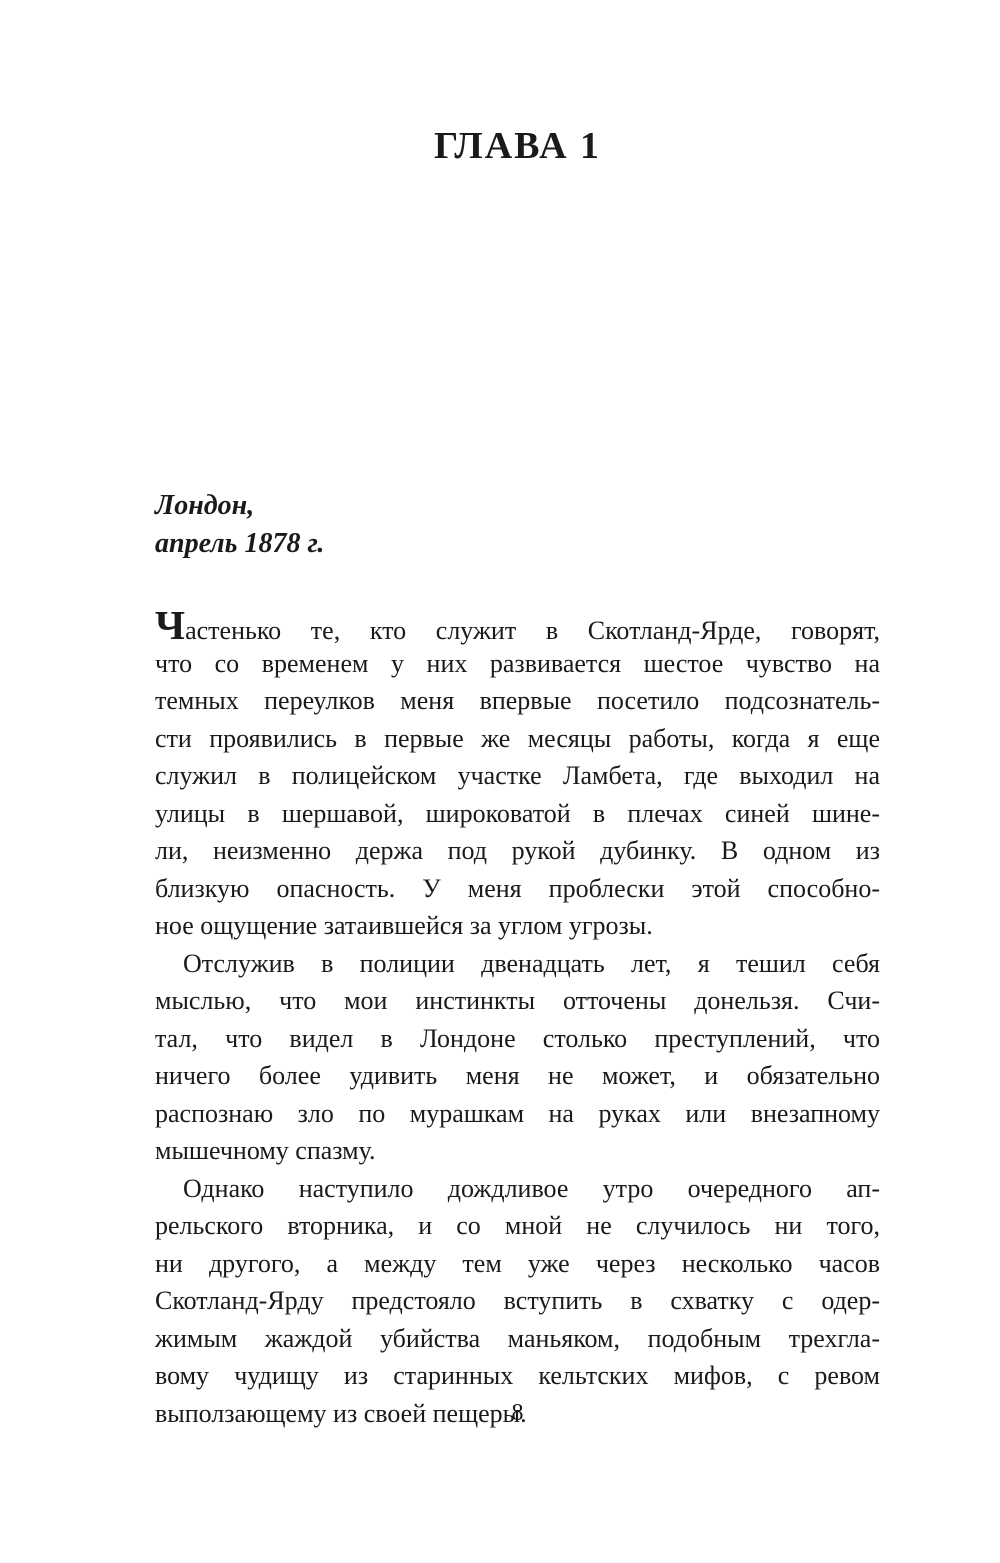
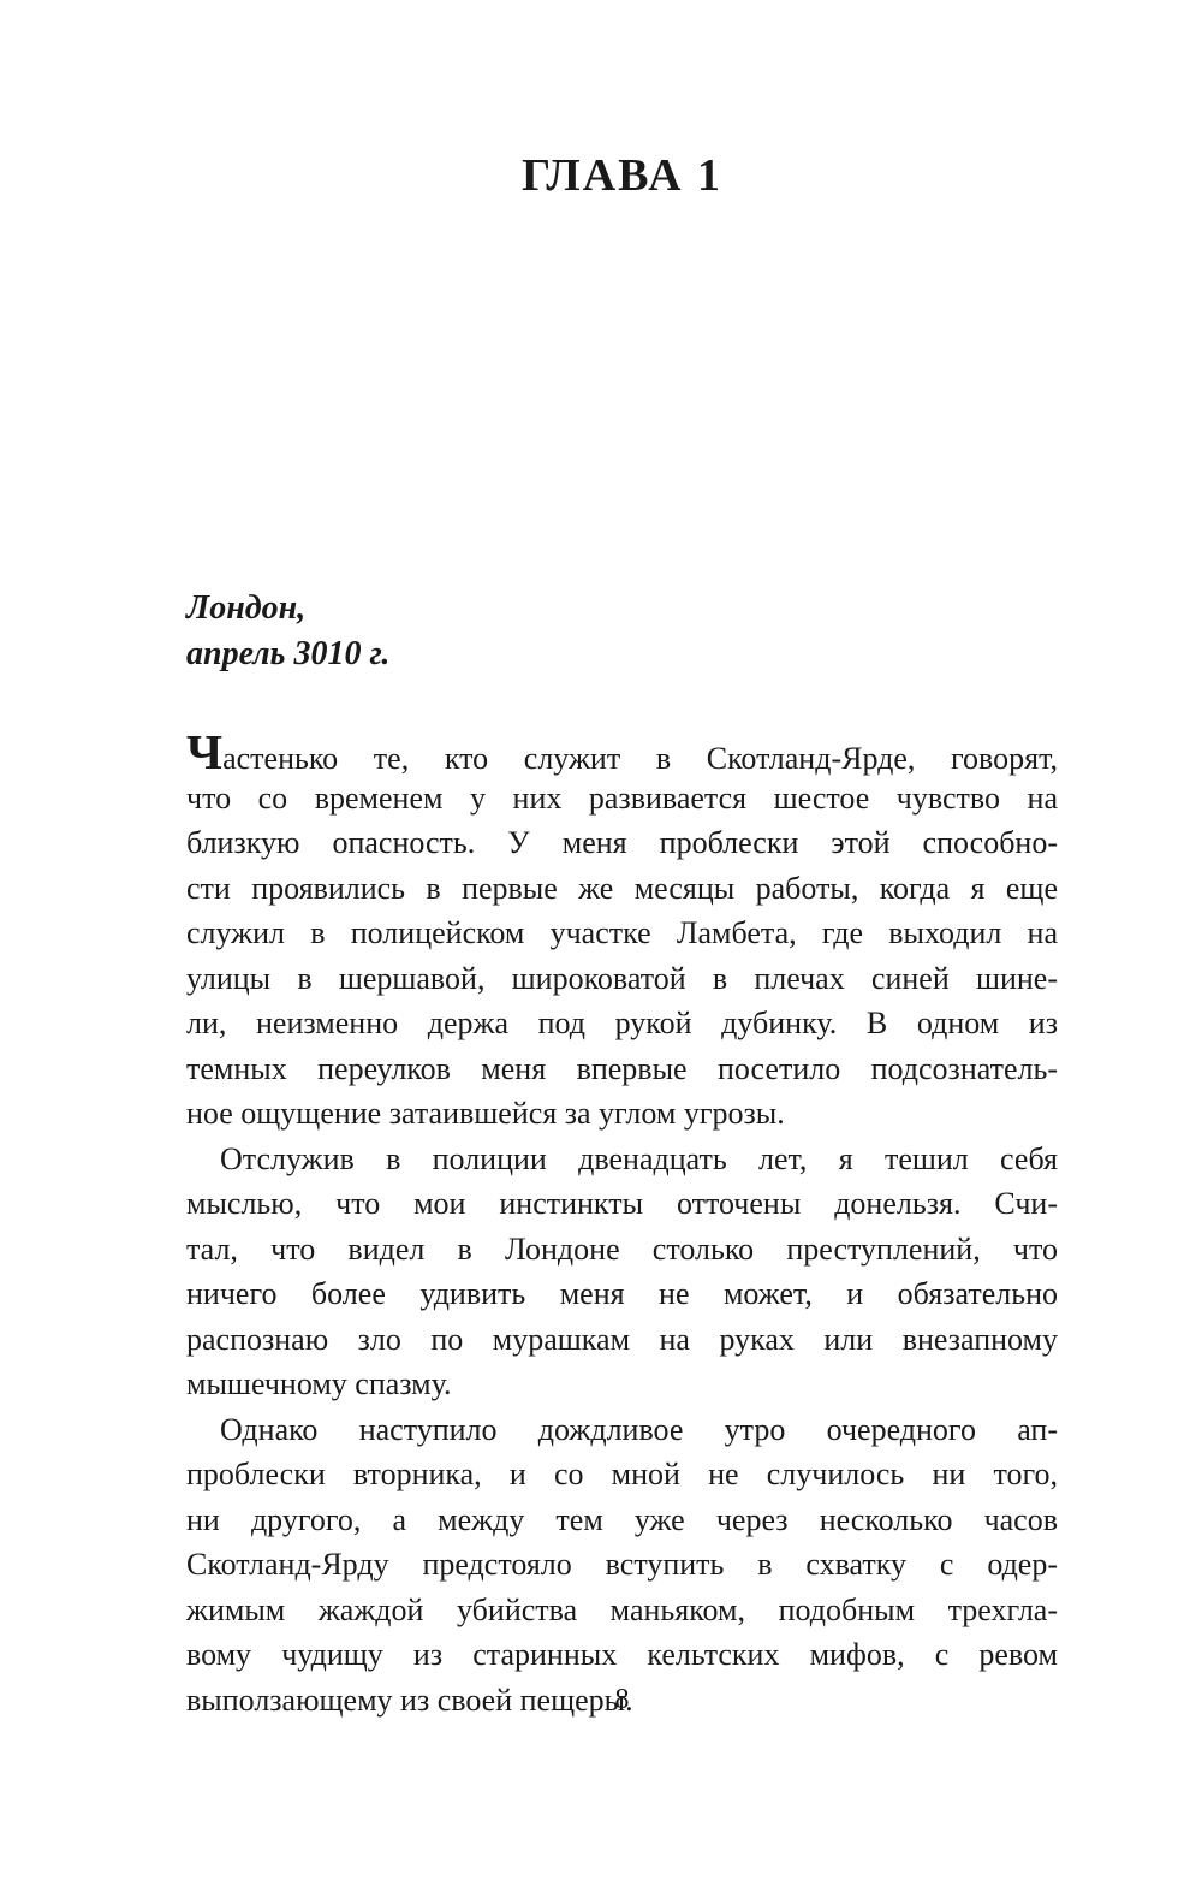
  ГЛАВА 1
  Лондон,
- апрель 1878 г.
+ апрель 3010 г.
  Частенько те, кто служит в Скотланд-Ярде, говорят,
  что со временем у них развивается шестое чувство на
- темных переулков меня впервые посетило подсознатель-
+ близкую опасность. У меня проблески этой способно-
  сти проявились в первые же месяцы работы, когда я еще
  служил в полицейском участке Ламбета, где выходил на
  улицы в шершавой, широковатой в плечах синей шине-
  ли, неизменно держа под рукой дубинку. В одном из
- близкую опасность. У меня проблески этой способно-
+ темных переулков меня впервые посетило подсознатель-
  ное ощущение затаившейся за углом угрозы.
  Отслужив в полиции двенадцать лет, я тешил себя
  мыслью, что мои инстинкты отточены донельзя. Счи-
  тал, что видел в Лондоне столько преступлений, что
  ничего более удивить меня не может, и обязательно
  распознаю зло по мурашкам на руках или внезапному
  мышечному спазму.
  Однако наступило дождливое утро очередного ап-
- рельского вторника, и со мной не случилось ни того,
+ проблески вторника, и со мной не случилось ни того,
  ни другого, а между тем уже через несколько часов
  Скотланд-Ярду предстояло вступить в схватку с одер-
  жимым жаждой убийства маньяком, подобным трехгла-
  вому чудищу из старинных кельтских мифов, с ревом
  выползающему из своей пещеры.
  8
